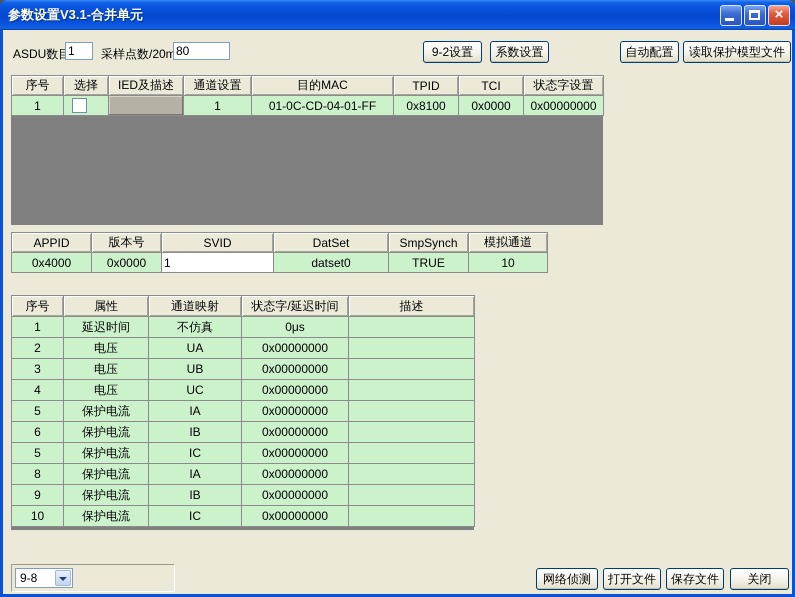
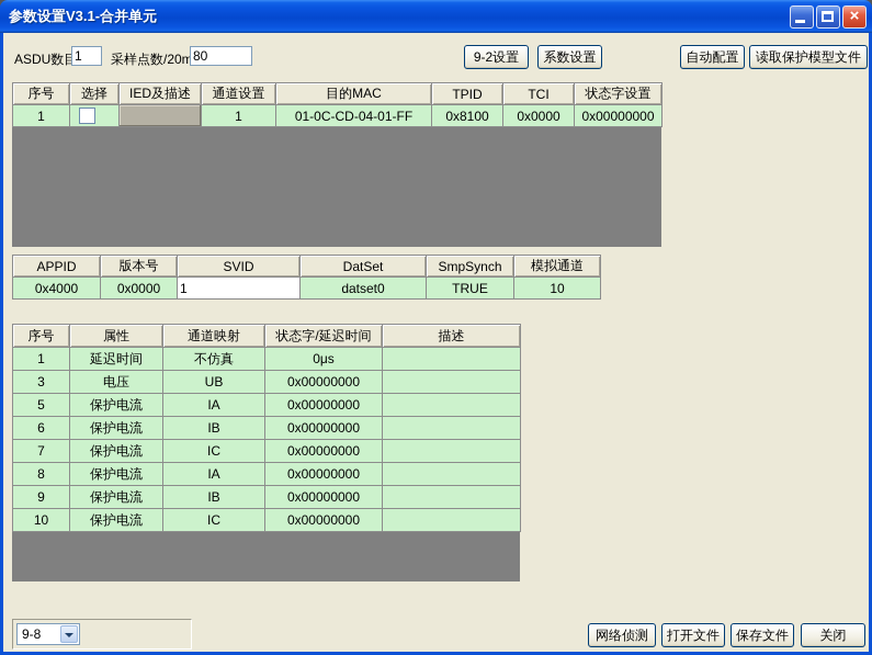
  参数设置V3.1-合并单元
  ×
  ASDU数
  1
  采样点数/20m
  80
  9-2设置
  系数设置
  自动配置
  读取保护模型文件
  序号	选择	IED及描述	通道设置	目的MAC	TPID	TCI	状态字设置
  1			1	01-0C-CD-04-01-FF	0x8100	0x0000	0x00000000
  APPID	版本号	SVID	DatSet	SmpSynch	模拟通道
  0x4000	0x0000	1	datset0	TRUE	10
  序号	属性	通道映射	状态字/延迟时间	描述
  1	延迟时间	不仿真	0μs
- 2	电压	UA	0x00000000
  3	电压	UB	0x00000000
- 4	电压	UC	0x00000000
  5	保护电流	IA	0x00000000
  6	保护电流	IB	0x00000000
- 5	保护电流	IC	0x00000000
+ 7	保护电流	IC	0x00000000
  8	保护电流	IA	0x00000000
  9	保护电流	IB	0x00000000
  10	保护电流	IC	0x00000000
  9-8
  网络侦测
  打开文件
  保存文件
  关闭
